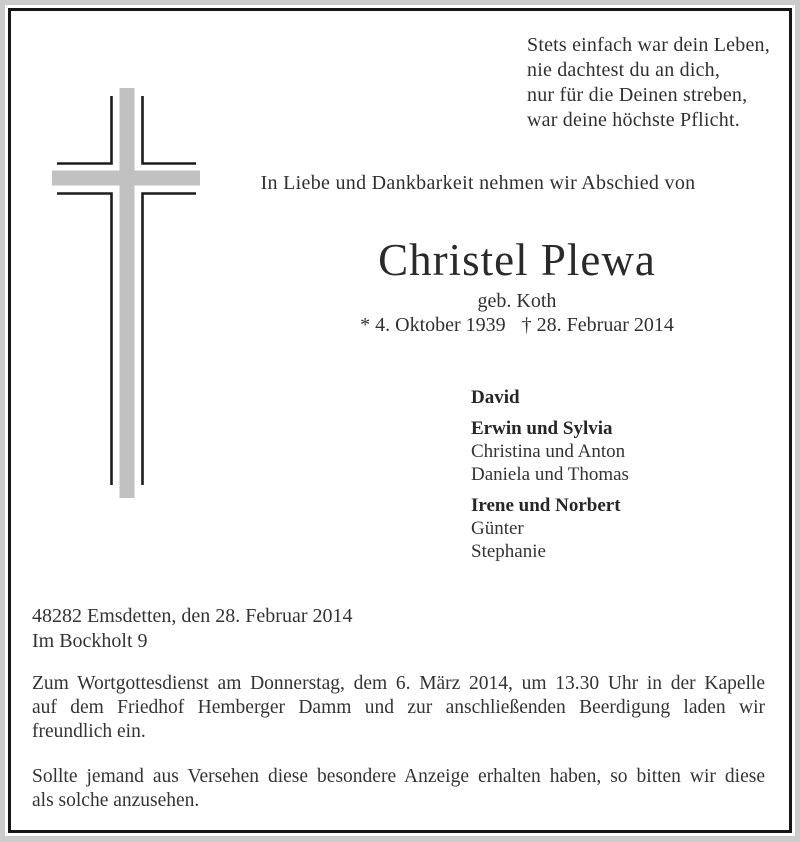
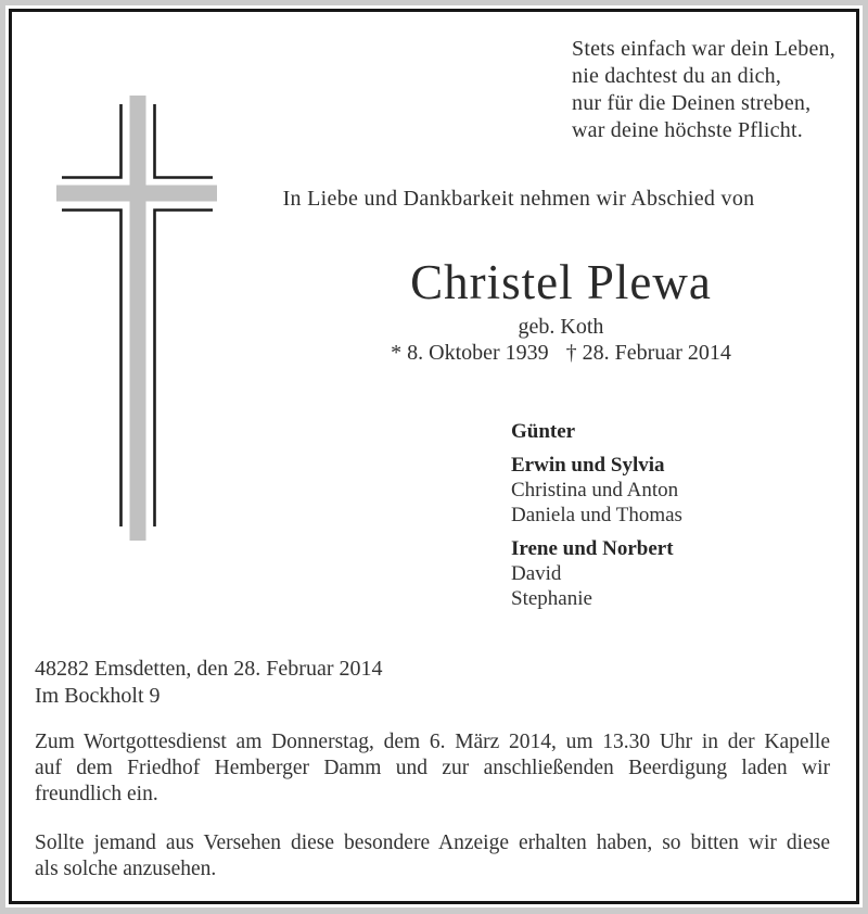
  Stets einfach war dein Leben,
  nie dachtest du an dich,
  nur für die Deinen streben,
  war deine höchste Pflicht.
  In Liebe und Dankbarkeit nehmen wir Abschied von
  Christel Plewa
  geb. Koth
- * 4. Oktober 1939 † 28. Februar 2014
+ * 8. Oktober 1939 † 28. Februar 2014
- David
+ Günter
  Erwin und Sylvia
  Christina und Anton
  Daniela und Thomas
  Irene und Norbert
- Günter
+ David
  Stephanie
  48282 Emsdetten, den 28. Februar 2014
  Im Bockholt 9
  Zum Wortgottesdienst am Donnerstag, dem 6. März 2014, um 13.30 Uhr in der Kapelle
  auf dem Friedhof Hemberger Damm und zur anschließenden Beerdigung laden wir
  freundlich ein.
  Sollte jemand aus Versehen diese besondere Anzeige erhalten haben, so bitten wir diese
  als solche anzusehen.
